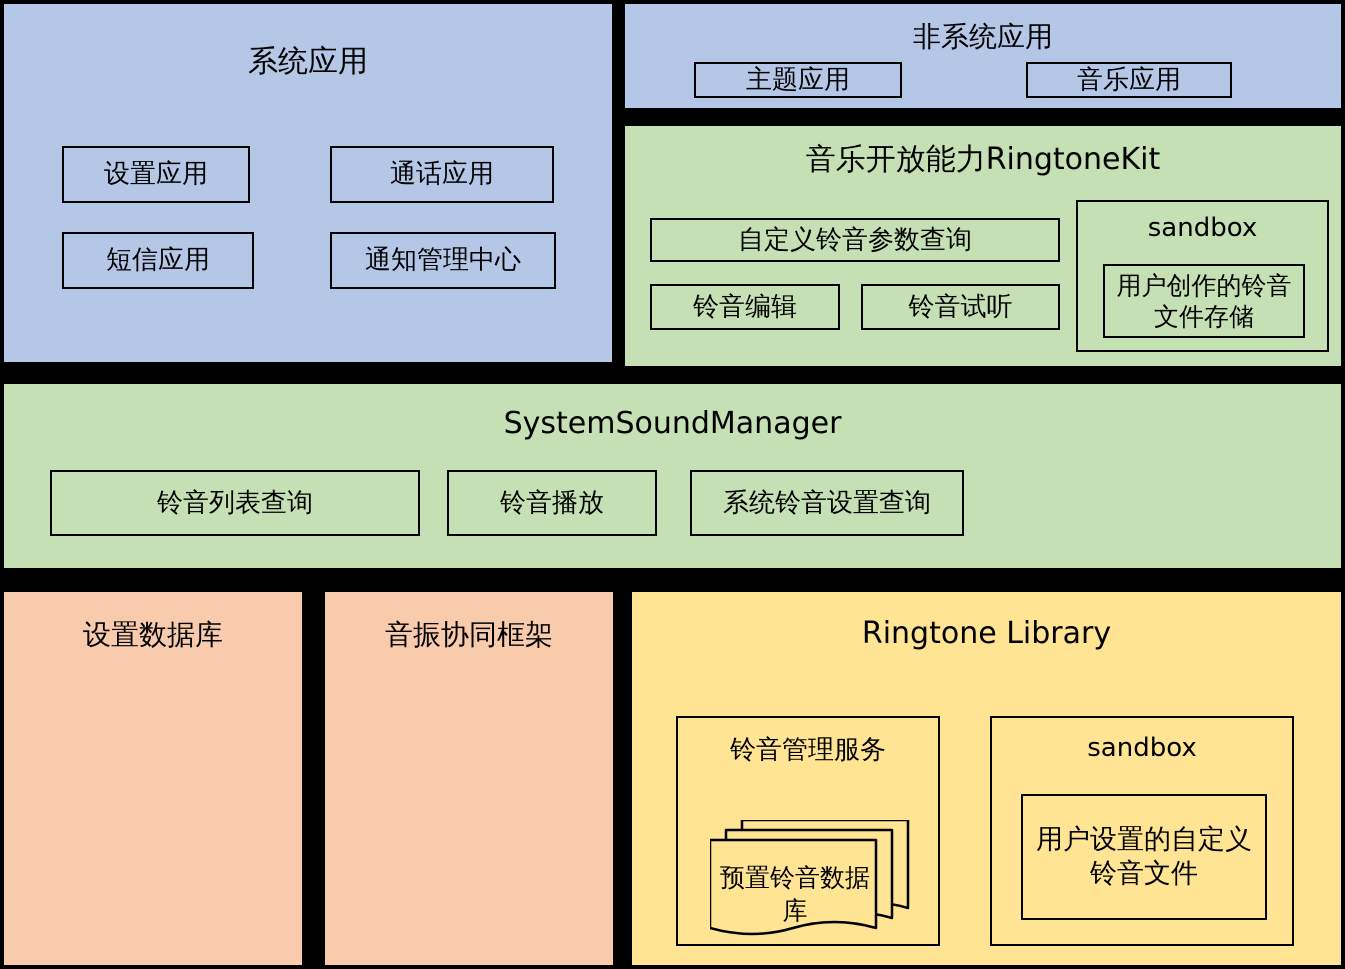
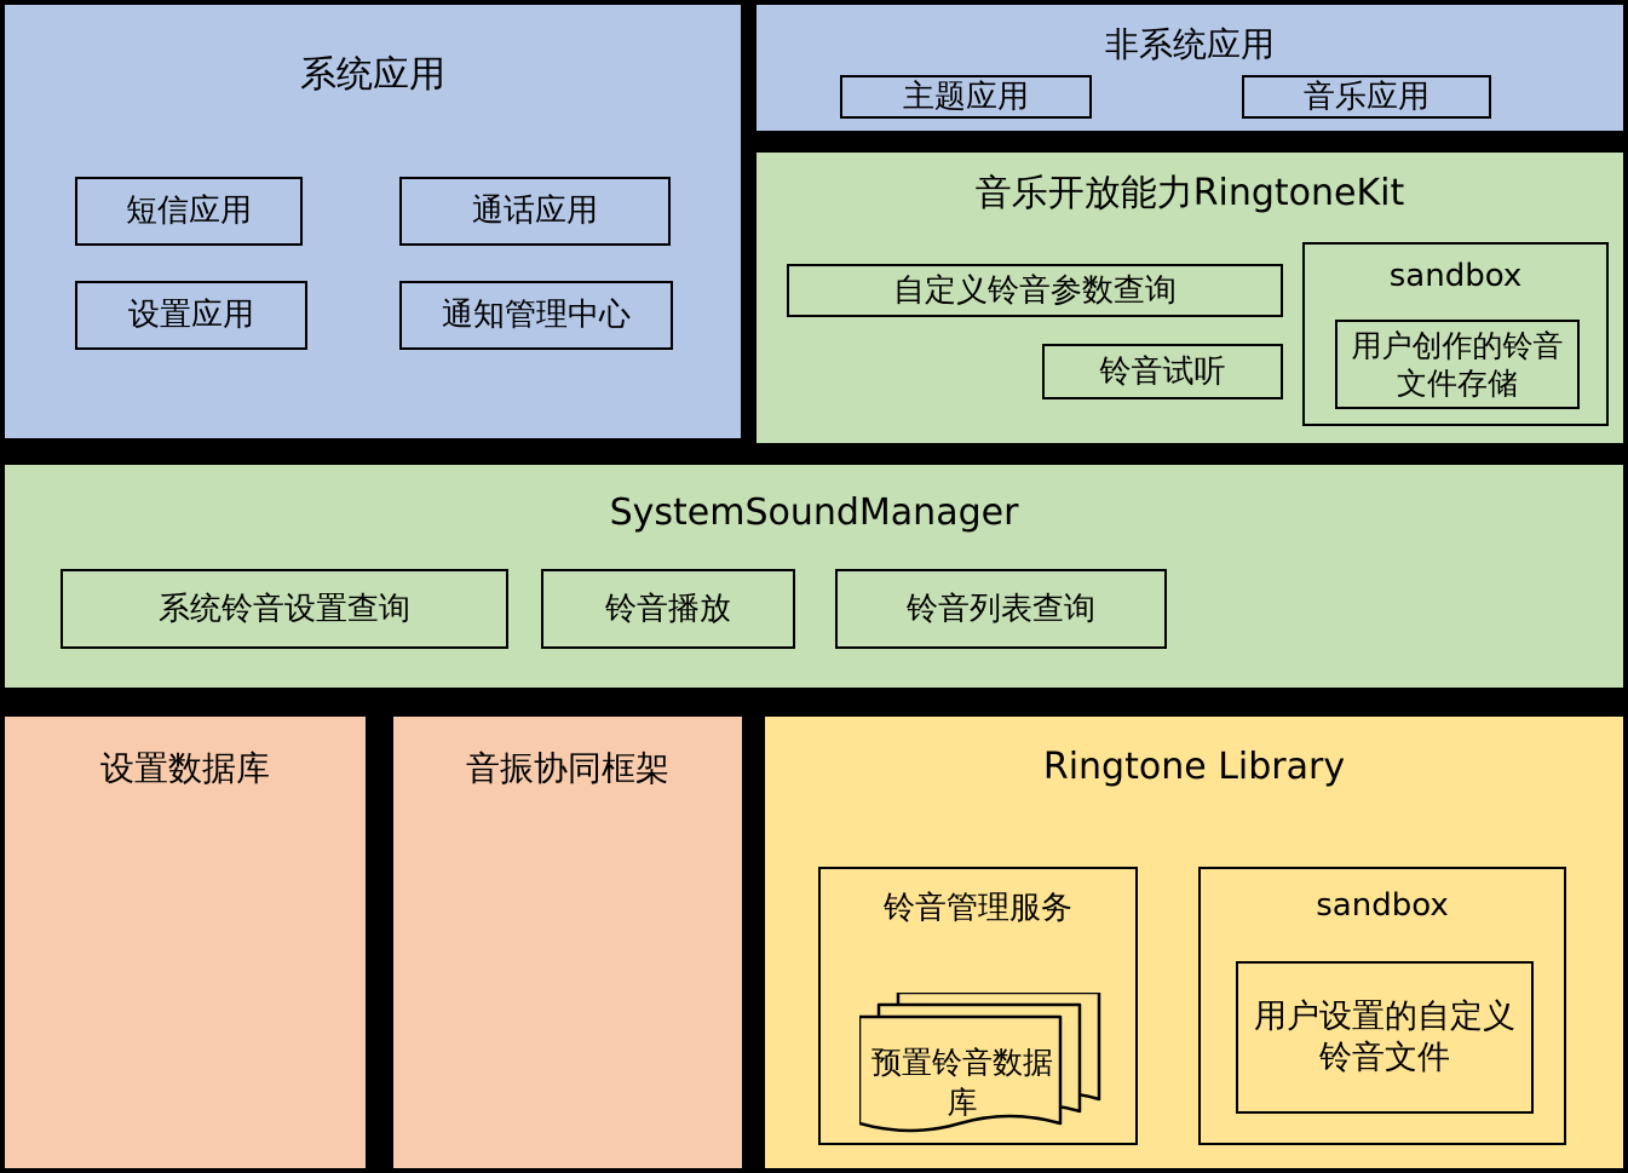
  系统应用
- 设置应用
+ 短信应用
  通话应用
- 短信应用
+ 设置应用
  通知管理中心
  非系统应用
  主题应用
  音乐应用
  音乐开放能力RingtoneKit
  自定义铃音参数查询
- 铃音编辑
  铃音试听
  sandbox
  用户创作的铃音文件存储
  SystemSoundManager
- 铃音列表查询
+ 系统铃音设置查询
  铃音播放
- 系统铃音设置查询
+ 铃音列表查询
  设置数据库
  音振协同框架
  Ringtone Library
  铃音管理服务
  预置铃音数据库
  sandbox
  用户设置的自定义铃音文件
